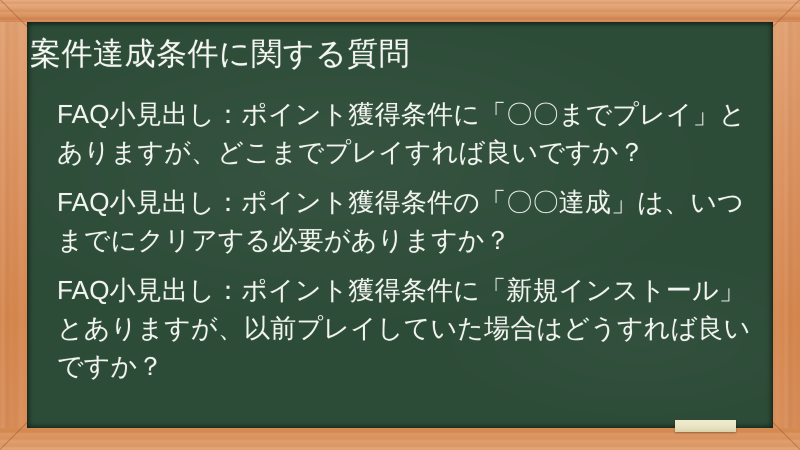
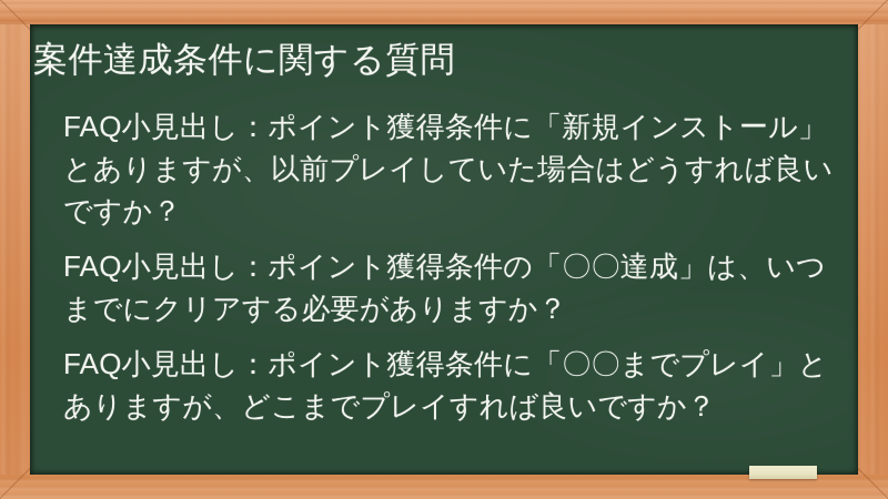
  案件達成条件に関する質問
- FAQ小見出し：ポイント獲得条件に「〇〇までプレイ」とありますが、どこまでプレイすれば良いですか？
+ FAQ小見出し：ポイント獲得条件に「新規インストール」とありますが、以前プレイしていた場合はどうすれば良いですか？
  FAQ小見出し：ポイント獲得条件の「〇〇達成」は、いつまでにクリアする必要がありますか？
- FAQ小見出し：ポイント獲得条件に「新規インストール」とありますが、以前プレイしていた場合はどうすれば良いですか？
+ FAQ小見出し：ポイント獲得条件に「〇〇までプレイ」とありますが、どこまでプレイすれば良いですか？
